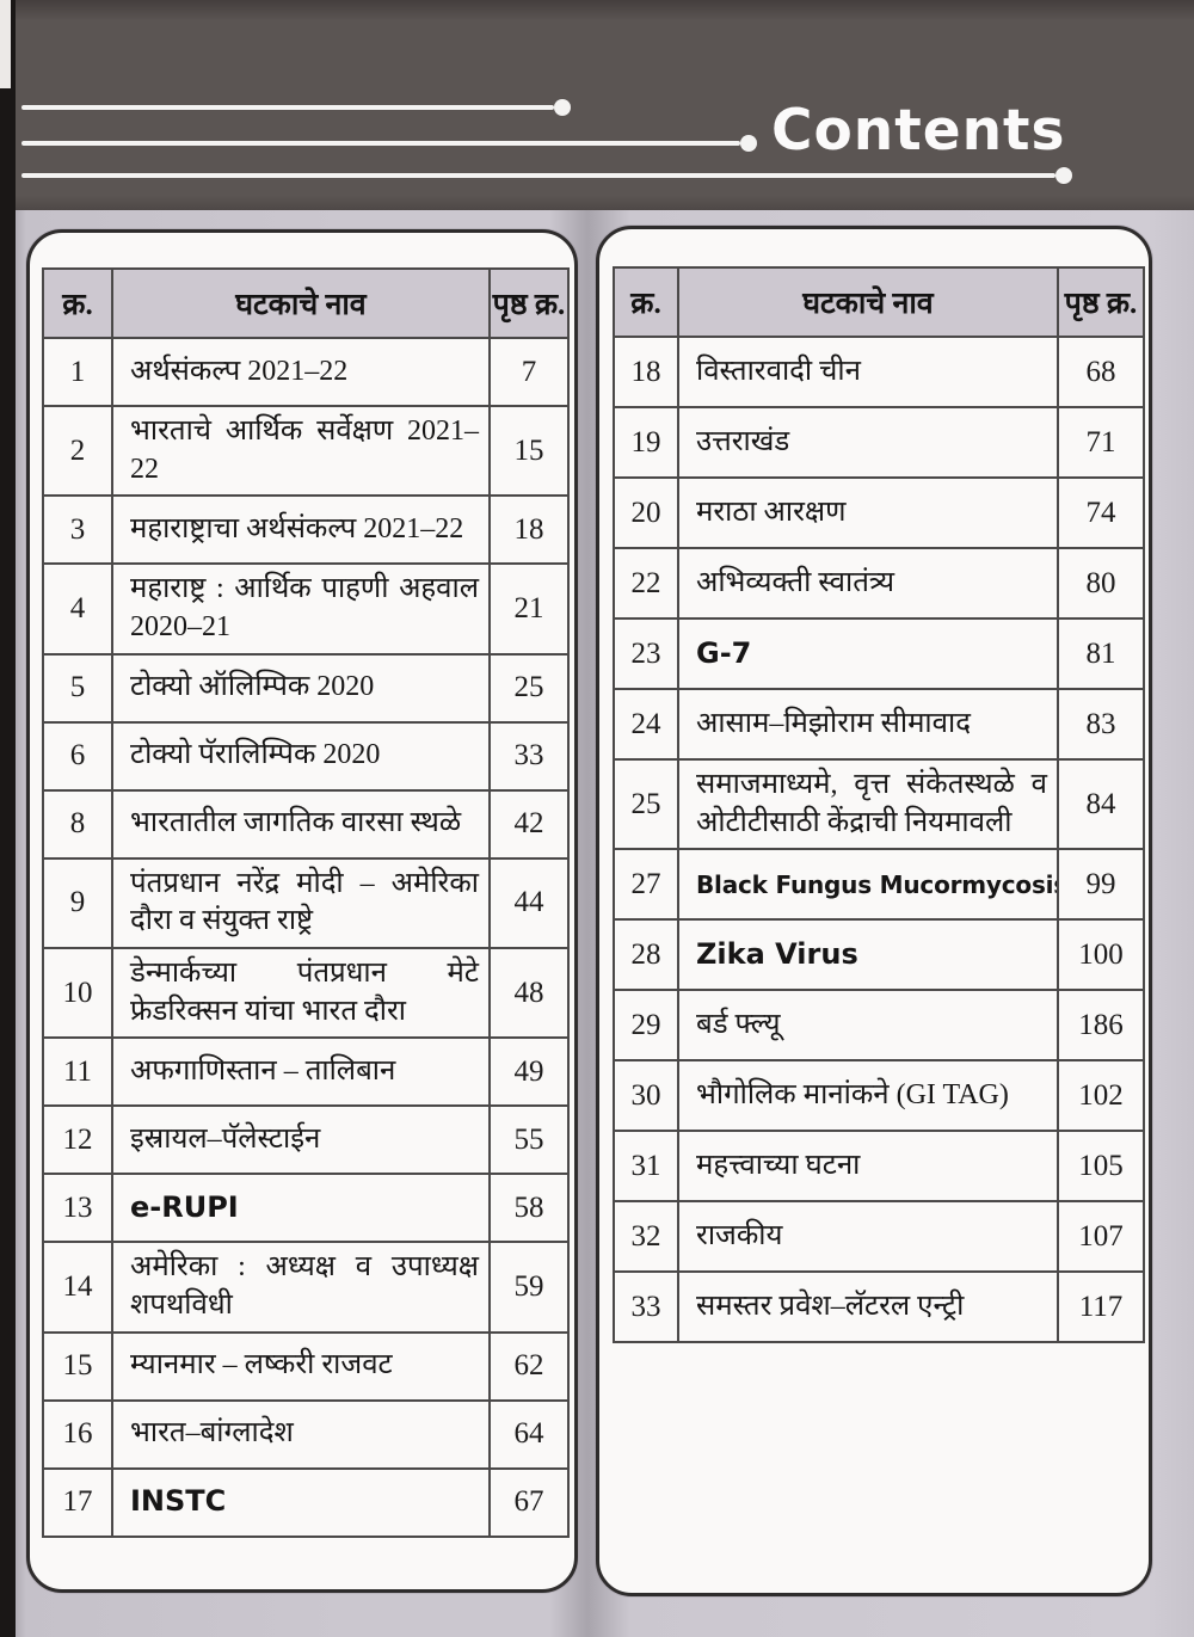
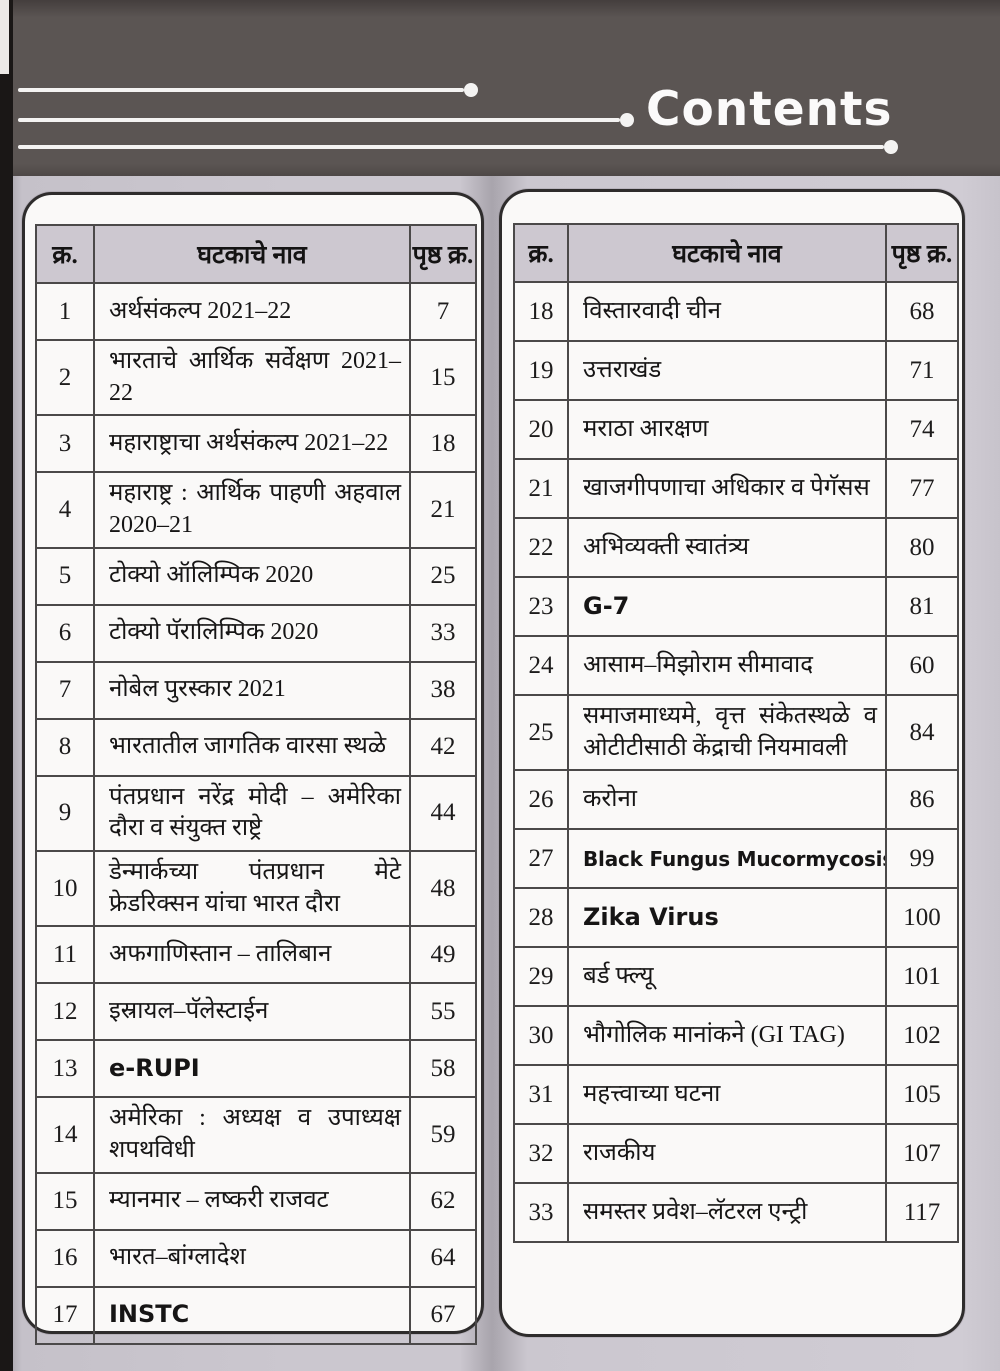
  Contents
  क्र.	घटकाचे नाव	पृष्ठ क्र.
  1	अर्थसंकल्प 2021–22	7
  2	भारताचे आर्थिक सर्वेक्षण 2021–22	15
  3	महाराष्ट्राचा अर्थसंकल्प 2021–22	18
  4	महाराष्ट्र : आर्थिक पाहणी अहवाल 2020–21	21
  5	टोक्यो ऑलिम्पिक 2020	25
  6	टोक्यो पॅरालिम्पिक 2020	33
+ 7	नोबेल पुरस्कार 2021	38
  8	भारतातील जागतिक वारसा स्थळे	42
  9	पंतप्रधान नरेंद्र मोदी – अमेरिका दौरा व संयुक्त राष्ट्रे	44
  10	डेन्मार्कच्या पंतप्रधान मेटे फ्रेडरिक्सन यांचा भारत दौरा	48
  11	अफगाणिस्तान – तालिबान	49
  12	इस्रायल–पॅलेस्टाईन	55
  13	e-RUPI	58
  14	अमेरिका : अध्यक्ष व उपाध्यक्ष शपथविधी	59
  15	म्यानमार – लष्करी राजवट	62
  16	भारत–बांग्लादेश	64
  17	INSTC	67
  क्र.	घटकाचे नाव	पृष्ठ क्र.
  18	विस्तारवादी चीन	68
  19	उत्तराखंड	71
  20	मराठा आरक्षण	74
+ 21	खाजगीपणाचा अधिकार व पेगॅसस	77
  22	अभिव्यक्ती स्वातंत्र्य	80
  23	G-7	81
- 24	आसाम–मिझोराम सीमावाद	83
+ 24	आसाम–मिझोराम सीमावाद	60
  25	समाजमाध्यमे, वृत्त संकेतस्थळे व ओटीटीसाठी केंद्राची नियमावली	84
+ 26	करोना	86
  27	Black Fungus Mucormycosi	99
  28	Zika Virus	100
- 29	बर्ड फ्ल्यू	186
+ 29	बर्ड फ्ल्यू	101
  30	भौगोलिक मानांकने (GI TAG)	102
  31	महत्त्वाच्या घटना	105
  32	राजकीय	107
  33	समस्तर प्रवेश–लॅटरल एन्ट्री	117
